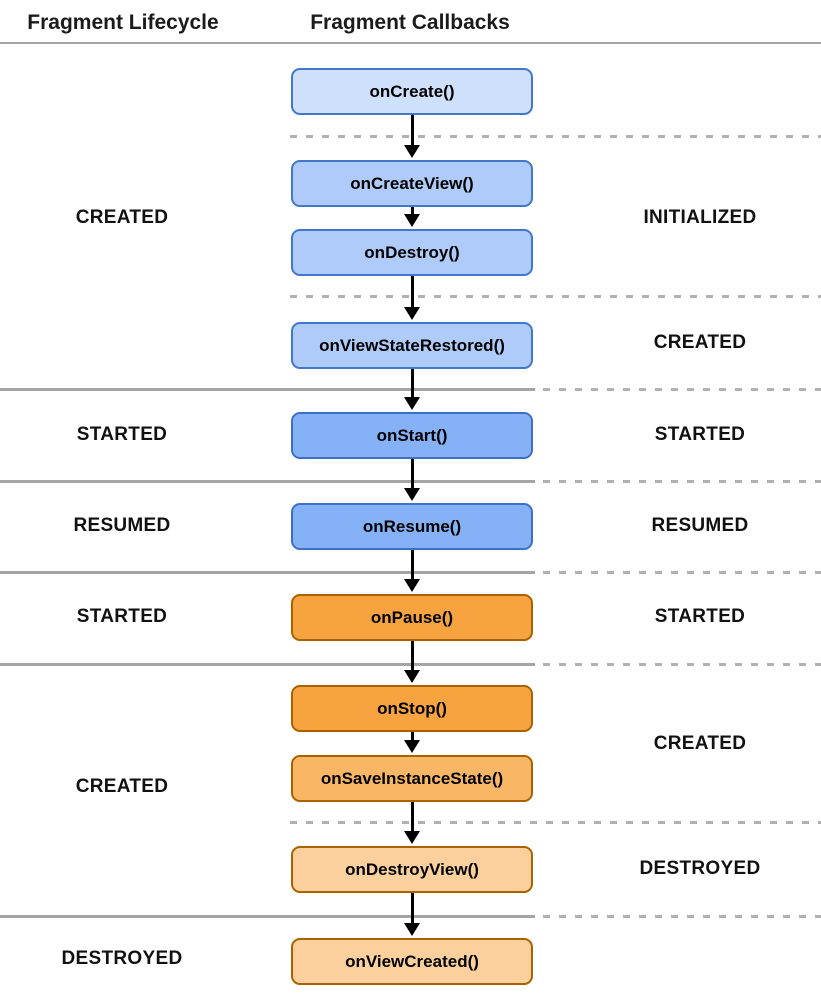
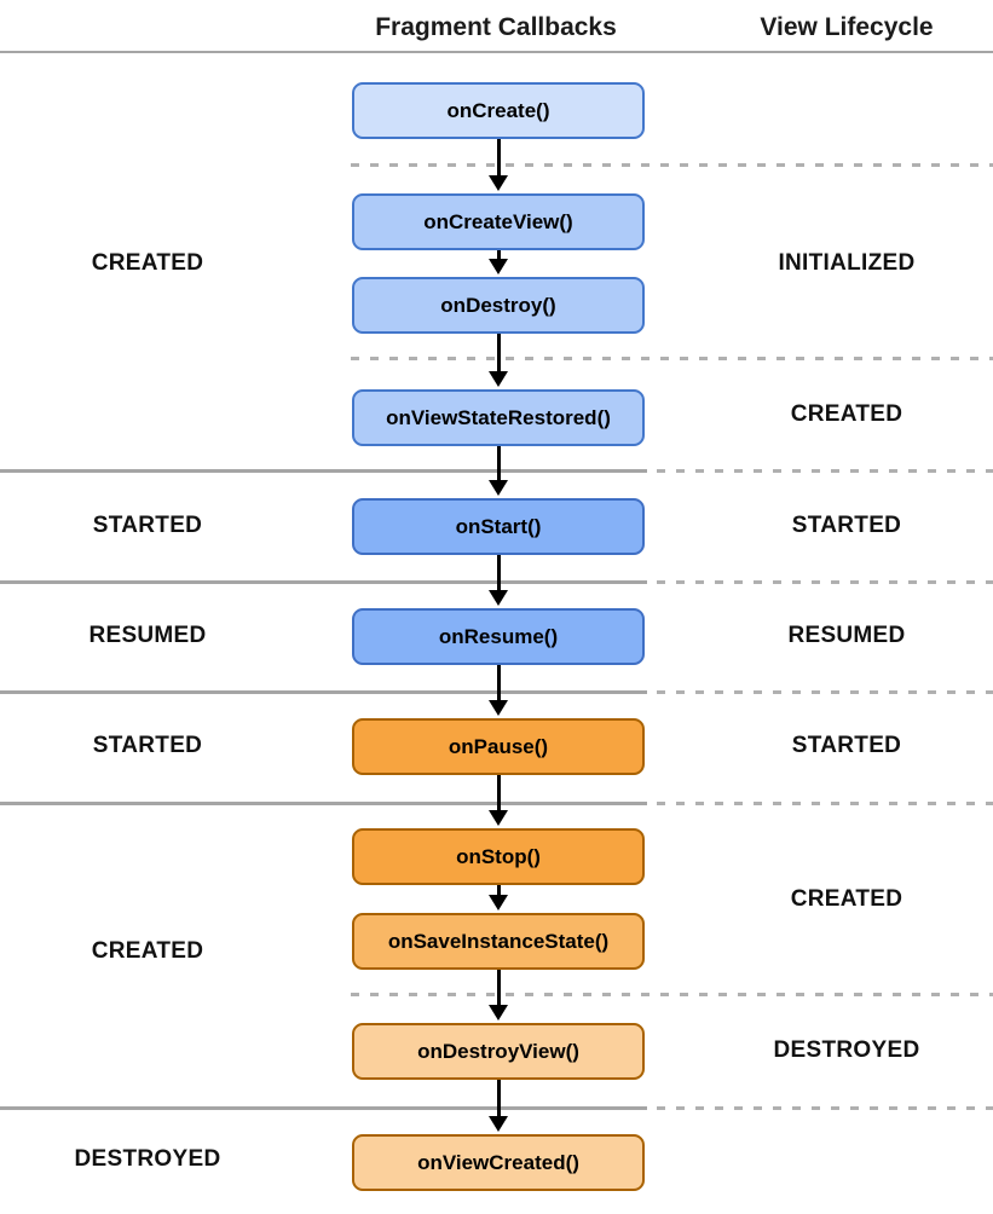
- Fragment Lifecycle
  Fragment Callbacks
+ View Lifecycle
  onCreate()
  onCreateView()
  onDestroy()
  onViewStateRestored()
  onStart()
  onResume()
  onPause()
  onStop()
  onSaveInstanceState()
  onDestroyView()
  onViewCreated()
  CREATED
  STARTED
  RESUMED
  STARTED
  CREATED
  DESTROYED
  INITIALIZED
  CREATED
  STARTED
  RESUMED
  STARTED
  CREATED
  DESTROYED
